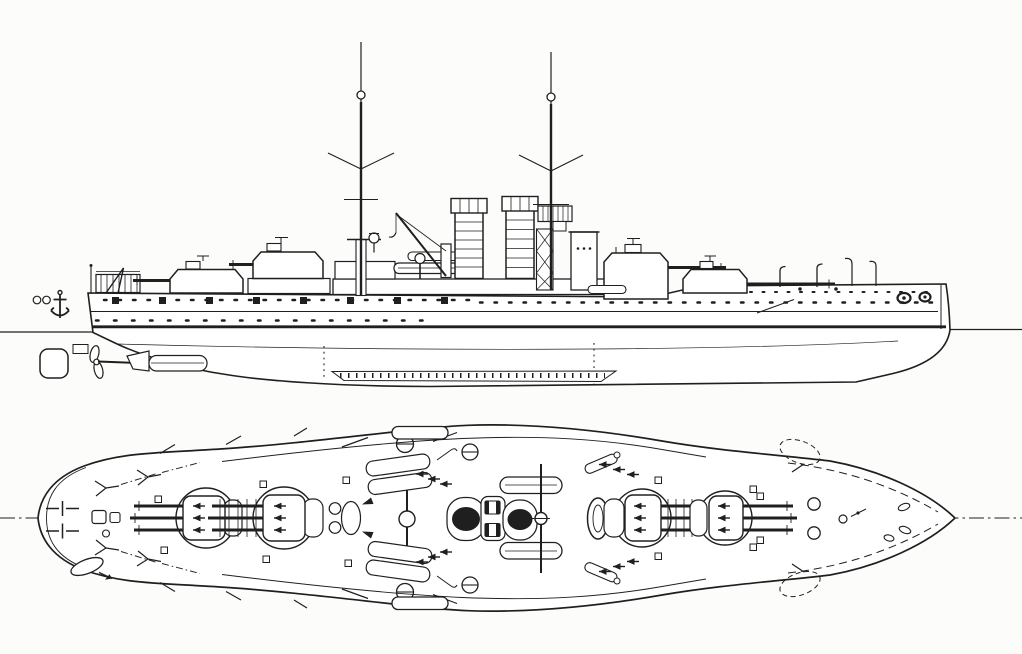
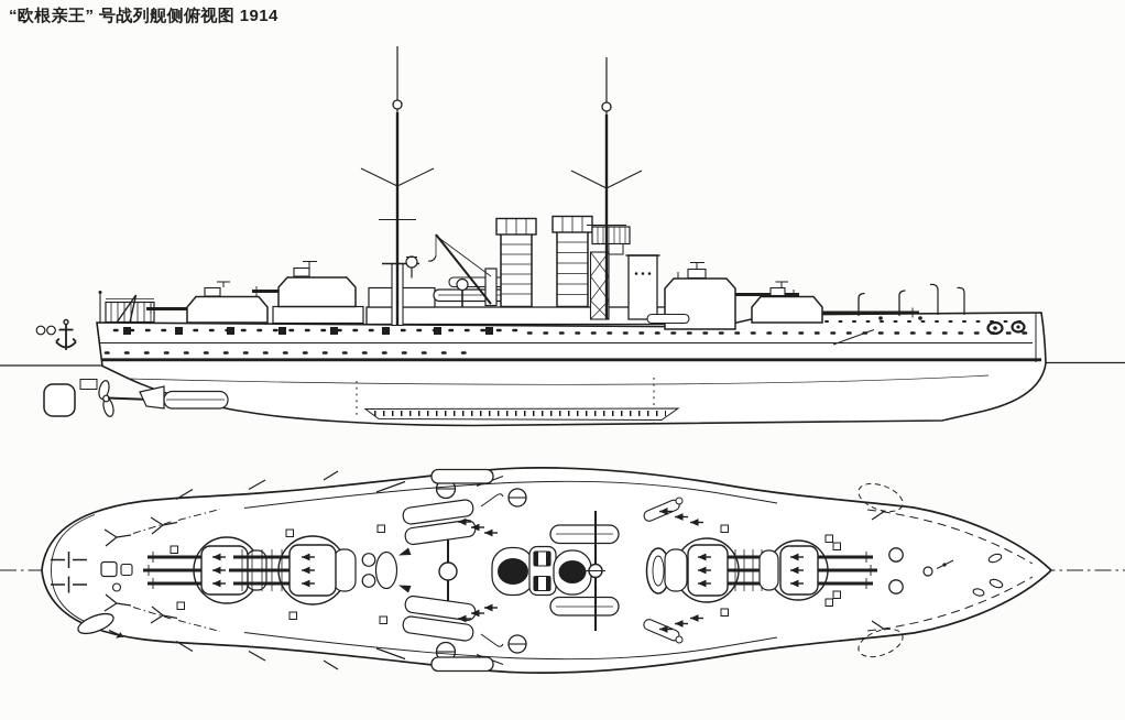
+ “欧根亲王” 号战列舰侧俯视图 1914
